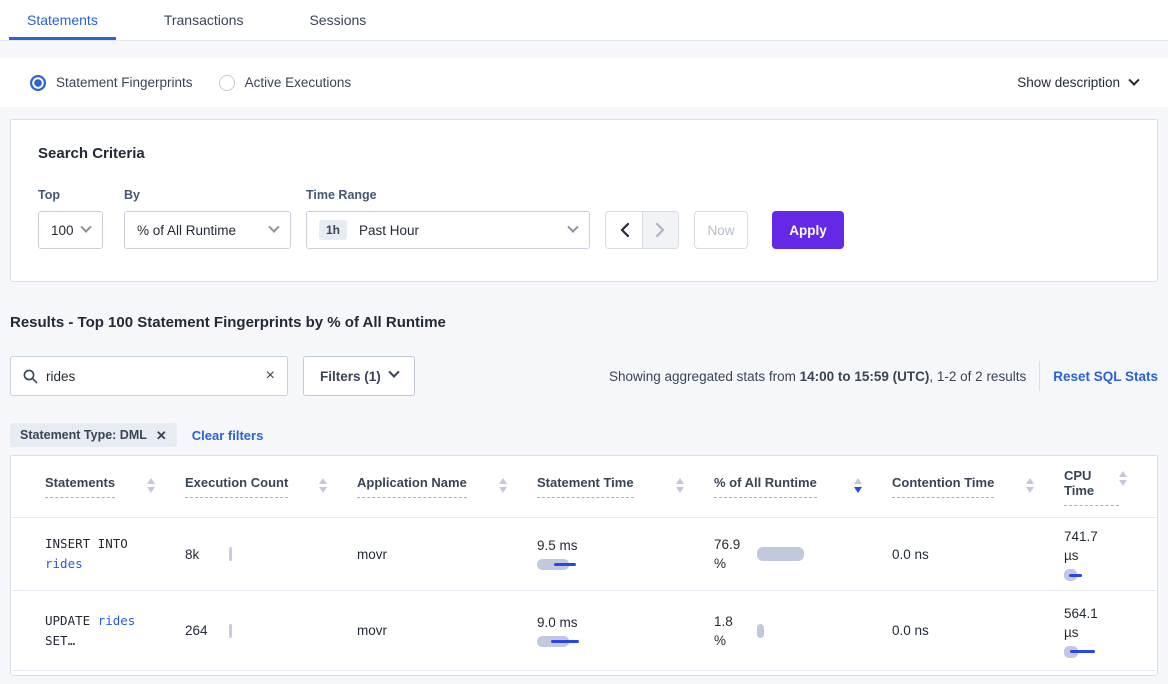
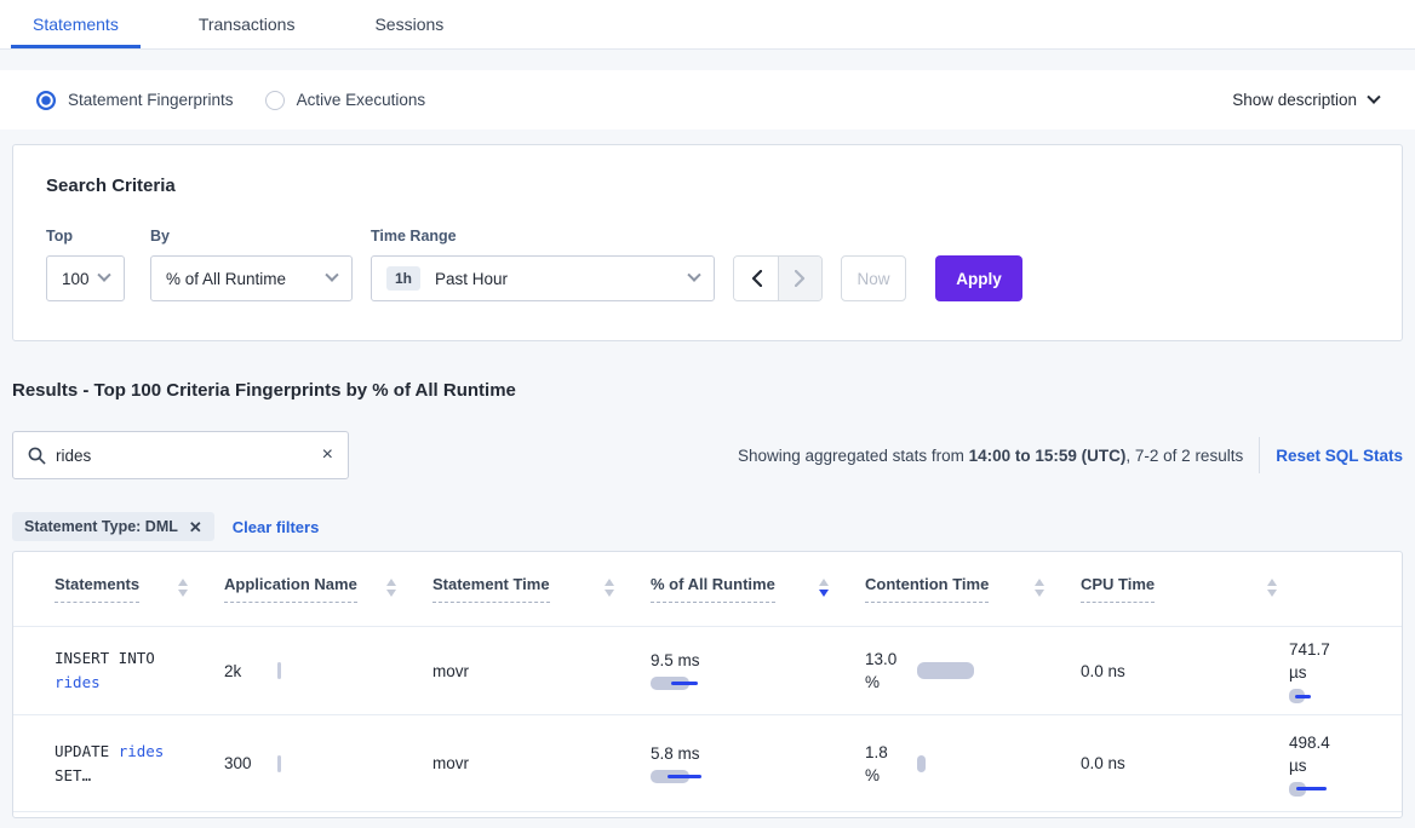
  Statements
  Transactions
  Sessions
  Statement Fingerprints
  Active Executions
  Show description
  Search Criteria
  Top
  100
  By
  % of All Runtime
  Time Range
  1h
  Past Hour
  Now
  Apply
- Results - Top 100 Statement Fingerprints by % of All Runtime
+ Results - Top 100 Criteria Fingerprints by % of All Runtime
  rides
  ×
- Filters (1)
- Showing aggregated stats from 14:00 to 15:59 (UTC), 1-2 of 2 results
+ Showing aggregated stats from 14:00 to 15:59 (UTC), 7-2 of 2 results
  Reset SQL Stats
  Statement Type: DML
  ✕
  Clear filters
  Statements
- Execution Count
  Application Name
  Statement Time
  % of All Runtime
  Contention Time
  CPU Time
  INSERT INTO rides
- 8k
+ 2k
  movr
  9.5 ms
- 76.9 %
+ 13.0 %
  0.0 ns
  741.7 µs
  UPDATE rides SET…
- 264
+ 300
  movr
- 9.0 ms
+ 5.8 ms
  1.8 %
  0.0 ns
- 564.1 µs
+ 498.4 µs
